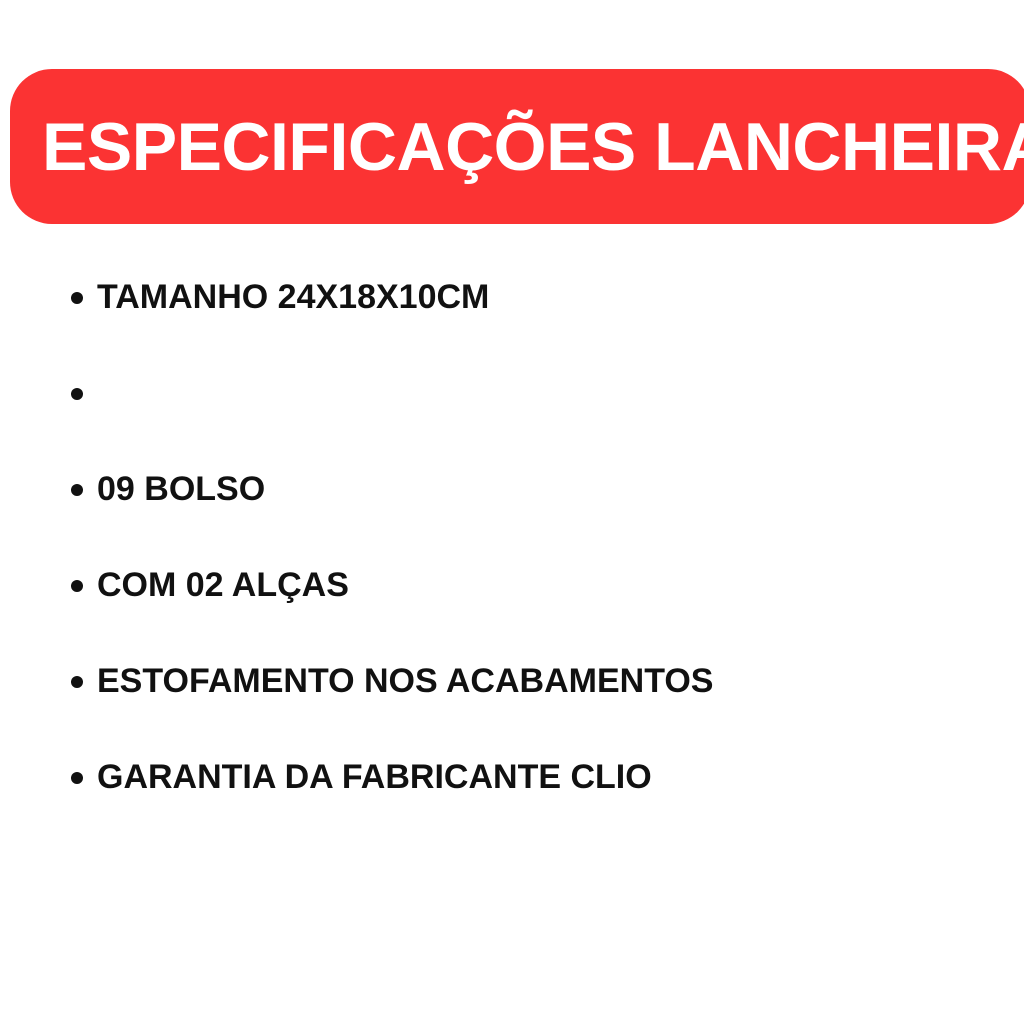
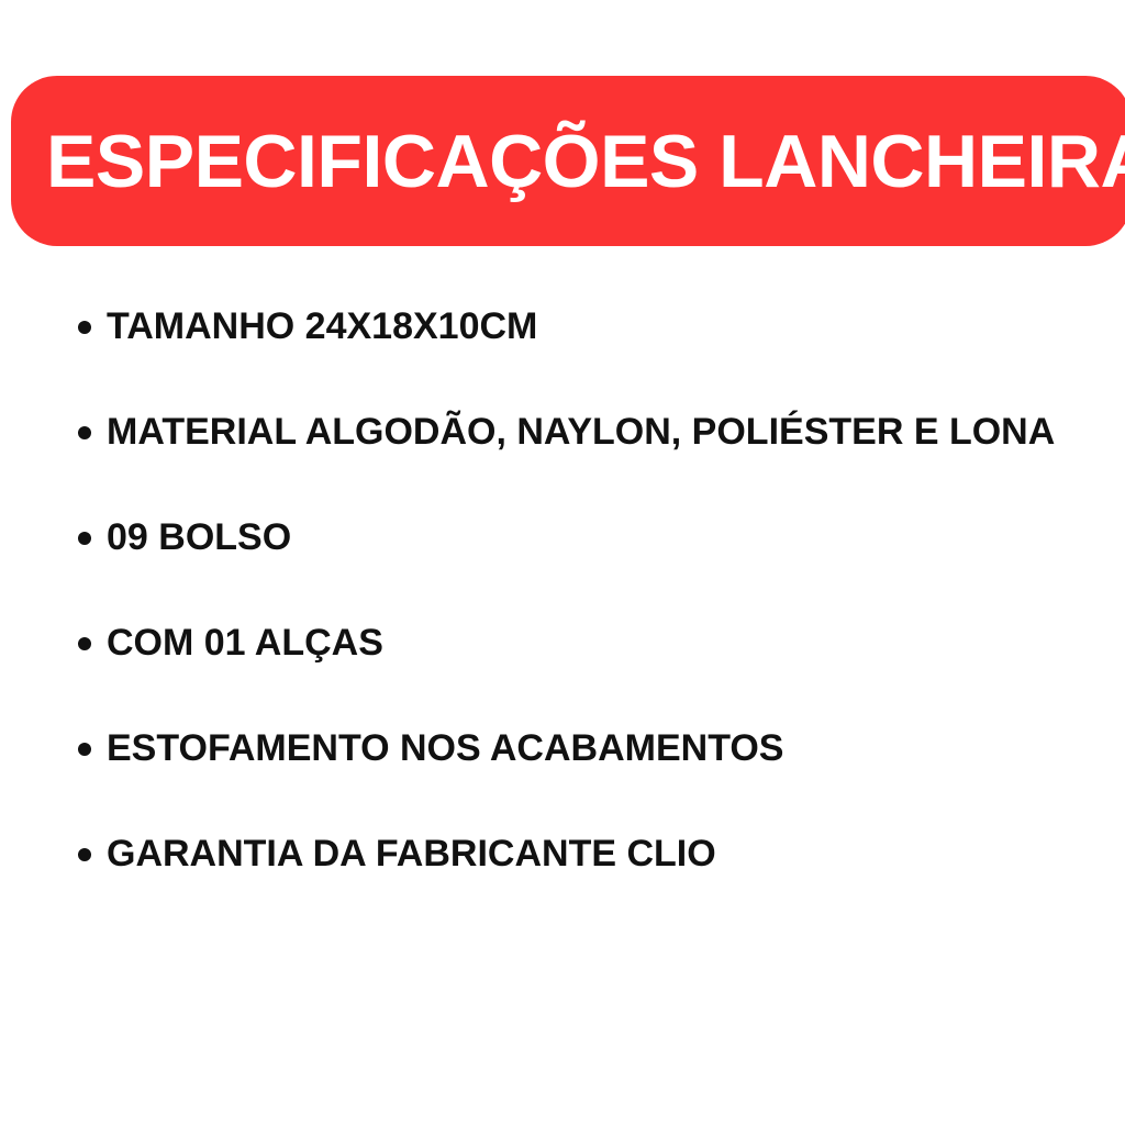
  ESPECIFICAÇÕES LANCHEIR
  TAMANHO 24X18X10CM
+ MATERIAL ALGODÃO, NAYLON, POLIÉSTER E LONA
  09 BOLSO
- COM 02 ALÇAS
+ COM 01 ALÇAS
  ESTOFAMENTO NOS ACABAMENTOS
  GARANTIA DA FABRICANTE CLIO
